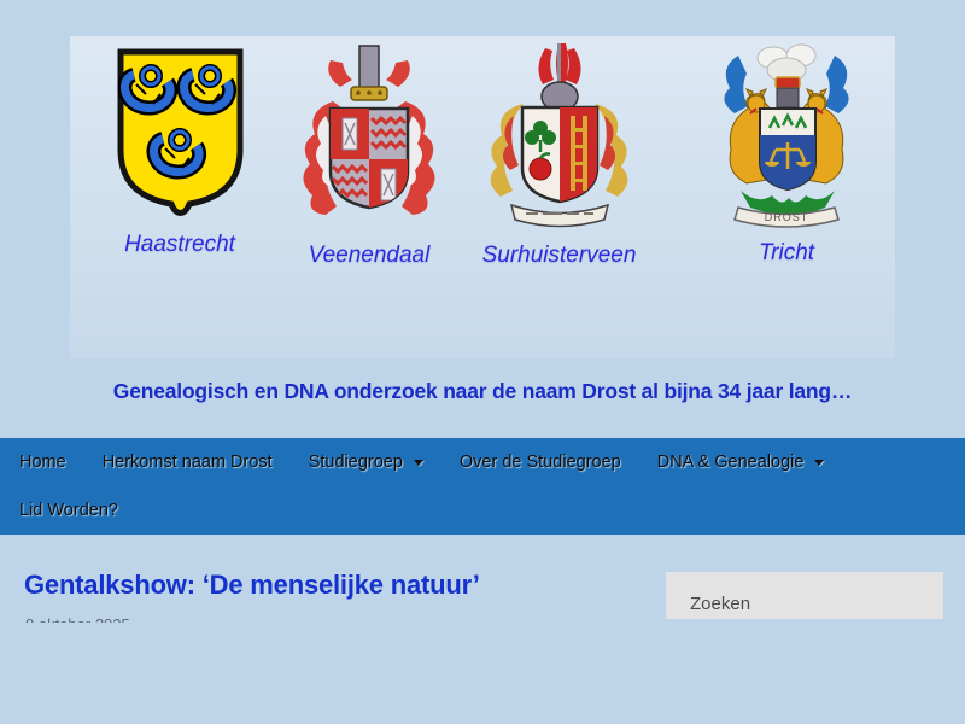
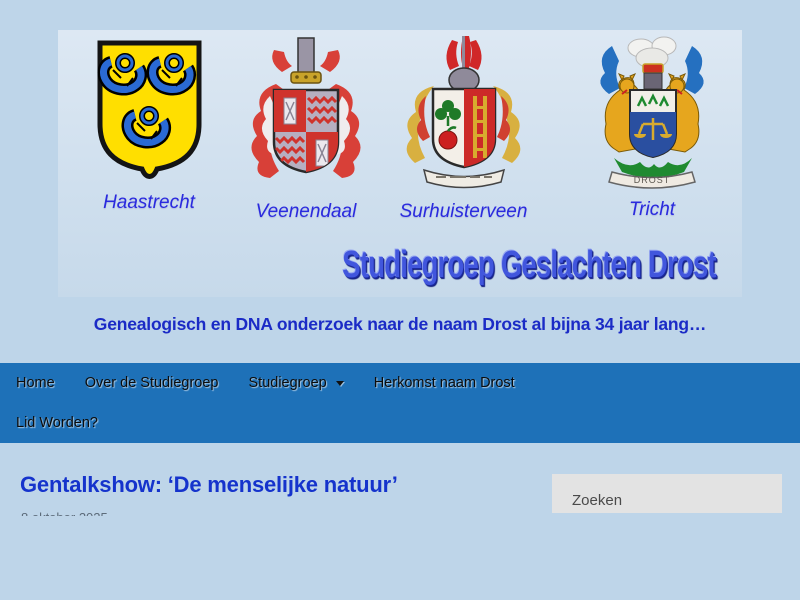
  Haastrecht
  Veenendaal
  Surhuisterveen
  DROST
  Tricht
+ Studiegroep Geslachten Drost
  Genealogisch en DNA onderzoek naar de naam Drost al bijna 34 jaar lang…
  Home
- Herkomst naam Drost
+ Over de Studiegroep
  Studiegroep
- Over de Studiegroep
+ Herkomst naam Drost
- DNA & Genealogie
  Lid Worden?
  Gentalkshow: ‘De menselijke natuur’
  Zoeken
